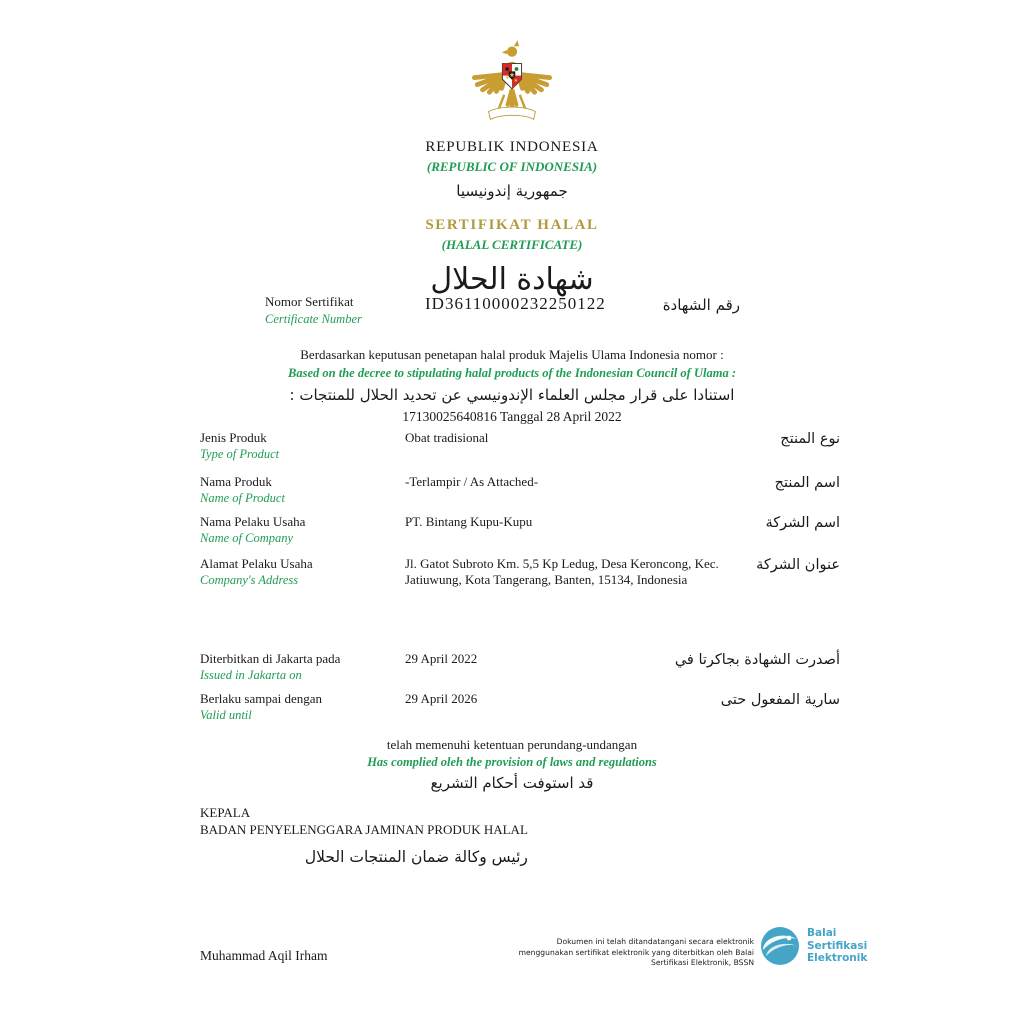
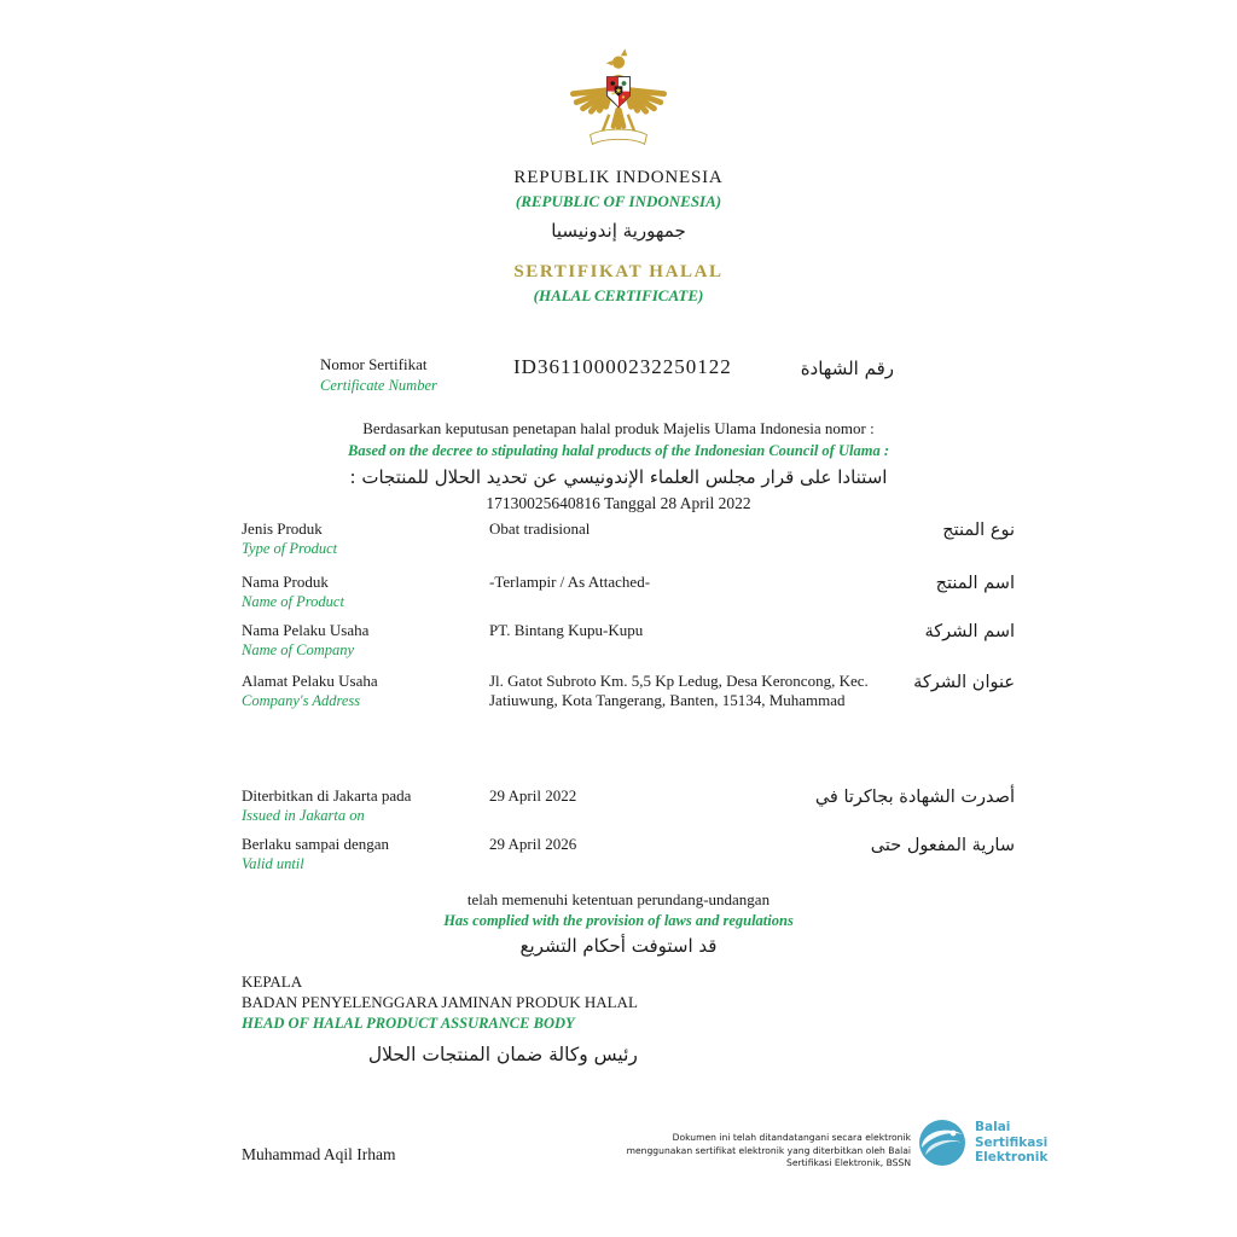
  REPUBLIK INDONESIA
  (REPUBLIC OF INDONESIA)
  جمهورية إندونيسيا
  SERTIFIKAT HALAL
  (HALAL CERTIFICATE)
- شهادة الحلال
  Nomor Sertifikat
  Certificate Number
  ID36110000232250122
  رقم الشهادة
  Berdasarkan keputusan penetapan halal produk Majelis Ulama Indonesia nomor :
  Based on the decree to stipulating halal products of the Indonesian Council of Ulama :
  استنادا على قرار مجلس العلماء الإندونيسي عن تحديد الحلال للمنتجات :
  17130025640816 Tanggal 28 April 2022
  Jenis Produk
  Type of Product
  Obat tradisional
  نوع المنتج
  Nama Produk
  Name of Product
  -Terlampir / As Attached-
  اسم المنتج
  Nama Pelaku Usaha
  Name of Company
  PT. Bintang Kupu-Kupu
  اسم الشركة
  Alamat Pelaku Usaha
  Company's Address
- Jl. Gatot Subroto Km. 5,5 Kp Ledug, Desa Keroncong, Kec. Jatiuwung, Kota Tangerang, Banten, 15134, Indonesia
+ Jl. Gatot Subroto Km. 5,5 Kp Ledug, Desa Keroncong, Kec. Jatiuwung, Kota Tangerang, Banten, 15134, Muhammad
  عنوان الشركة
  Diterbitkan di Jakarta pada
  Issued in Jakarta on
  29 April 2022
  أصدرت الشهادة بجاكرتا في
  Berlaku sampai dengan
  Valid until
  29 April 2026
  سارية المفعول حتى
  telah memenuhi ketentuan perundang-undangan
- Has complied oleh the provision of laws and regulations
+ Has complied with the provision of laws and regulations
  قد استوفت أحكام التشريع
  KEPALA
  BADAN PENYELENGGARA JAMINAN PRODUK HALAL
+ HEAD OF HALAL PRODUCT ASSURANCE BODY
  رئيس وكالة ضمان المنتجات الحلال
  Muhammad Aqil Irham
  Dokumen ini telah ditandatangani secara elektronik menggunakan sertifikat elektronik yang diterbitkan oleh Balai Sertifikasi Elektronik, BSSN
  Balai
  Sertifikasi
  Elektronik
